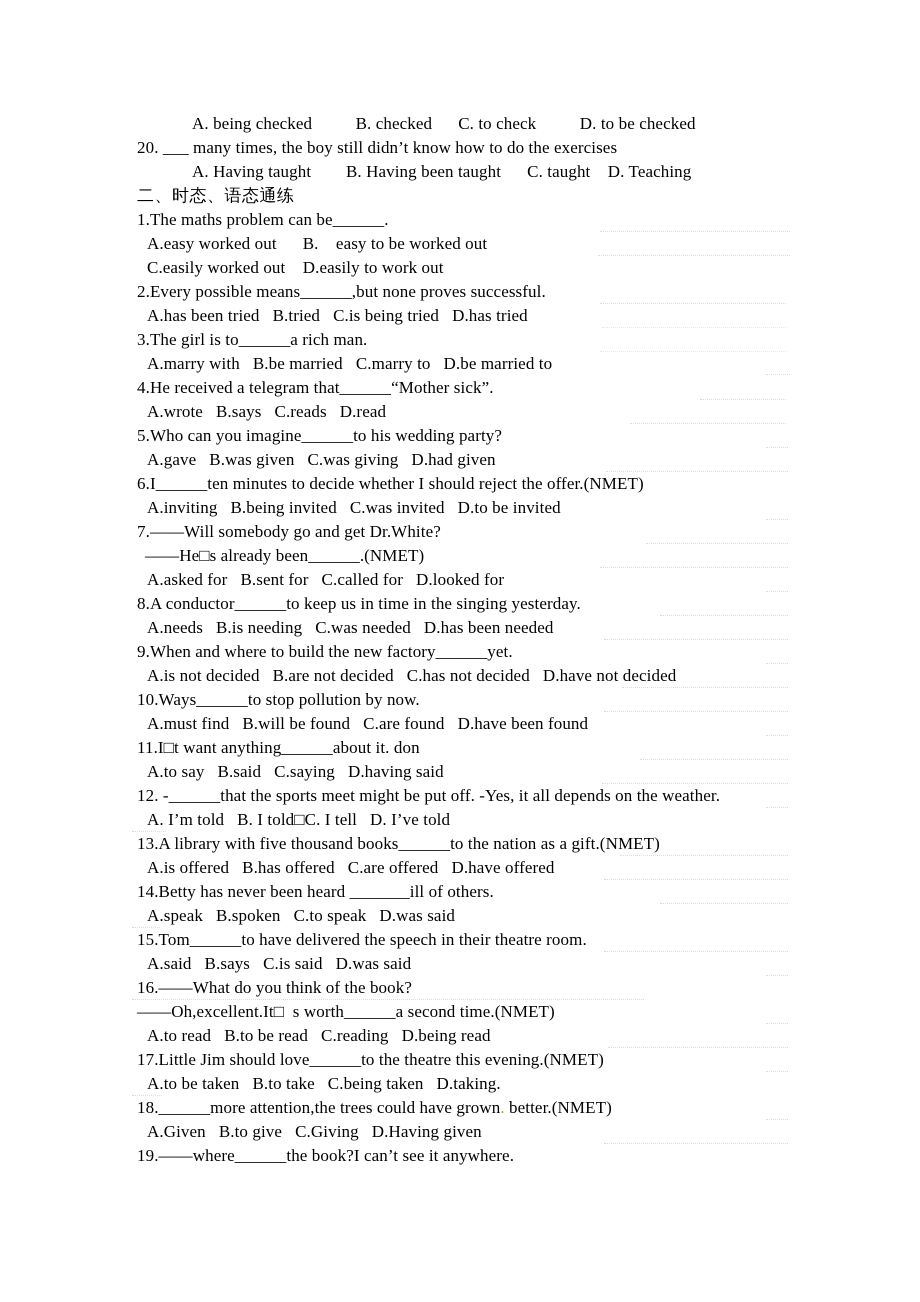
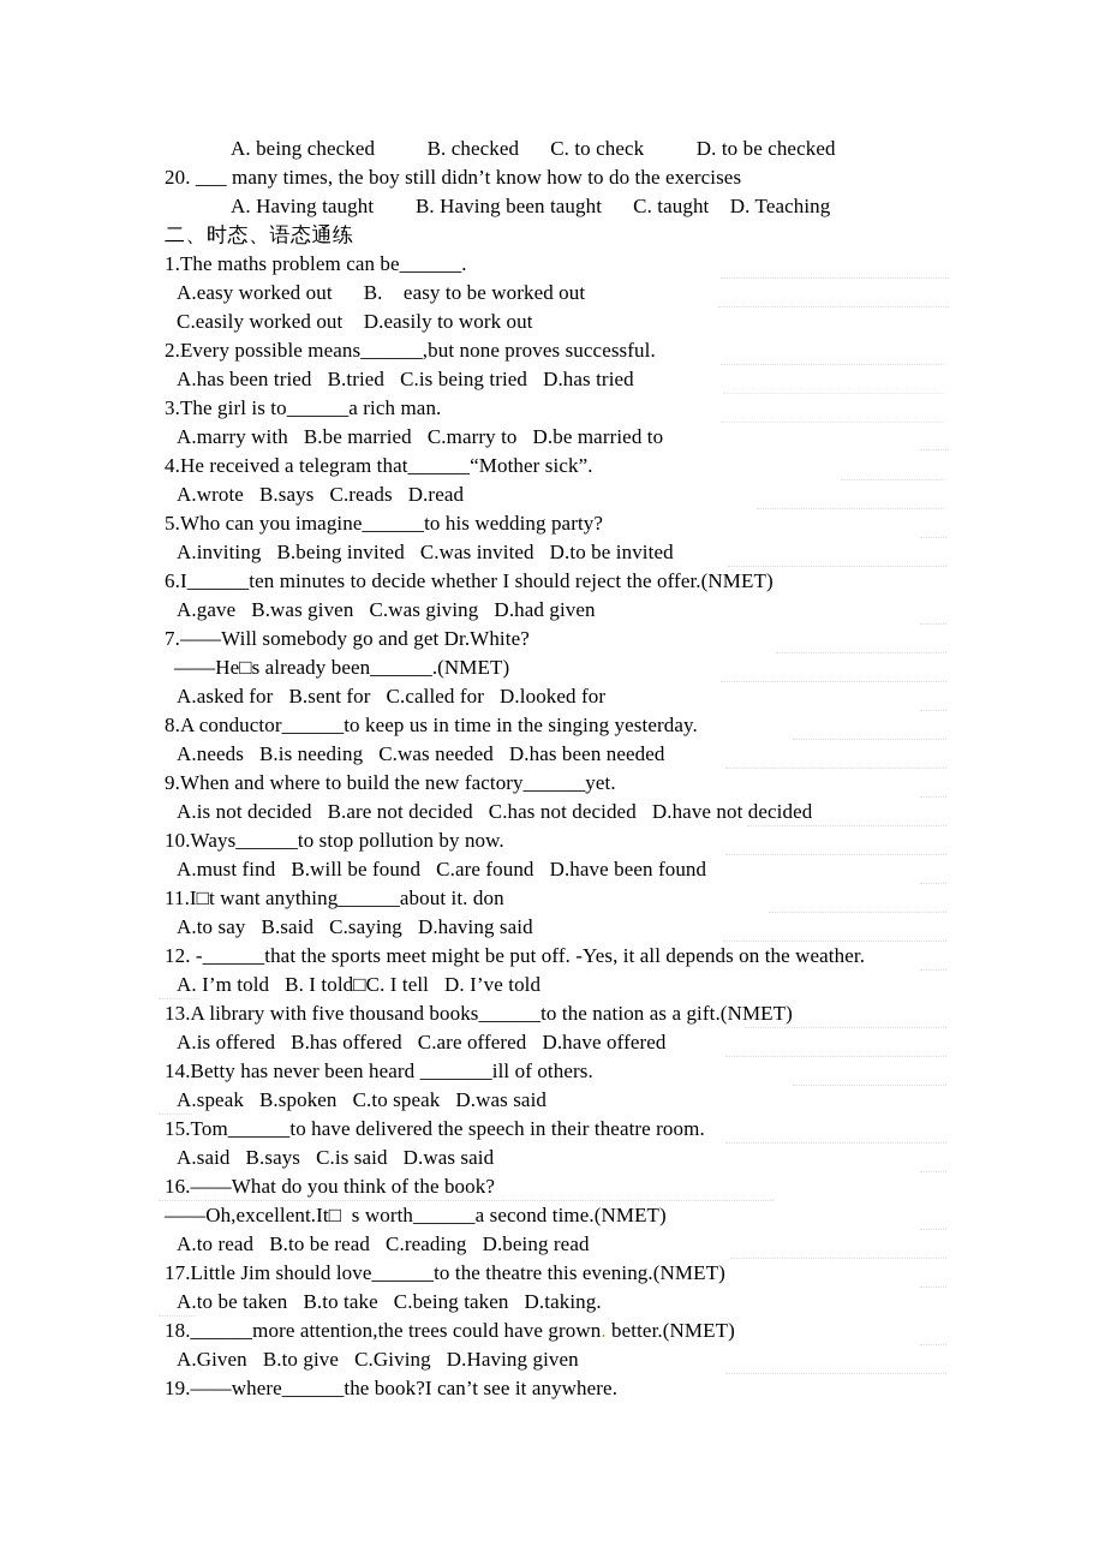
  A. being checked B. checked C. to check D. to be checked
  20. ___ many times, the boy still didn’t know how to do the exercises
  A. Having taught B. Having been taught C. taught D. Teaching
  二、时态、语态通练
  1.The maths problem can be______.
  A.easy worked out B. easy to be worked out
  C.easily worked out D.easily to work out
  2.Every possible means______,but none proves successful.
  A.has been tried B.tried C.is being tried D.has tried
  3.The girl is to______a rich man.
  A.marry with B.be married C.marry to D.be married to
  4.He received a telegram that______“Mother sick”.
  A.wrote B.says C.reads D.read
  5.Who can you imagine______to his wedding party?
- A.gave B.was given C.was giving D.had given
+ A.inviting B.being invited C.was invited D.to be invited
  6.I______ten minutes to decide whether I should reject the offer.(NMET)
- A.inviting B.being invited C.was invited D.to be invited
+ A.gave B.was given C.was giving D.had given
  7.——Will somebody go and get Dr.White?
  ——He□s already been______.(NMET)
  A.asked for B.sent for C.called for D.looked for
  8.A conductor______to keep us in time in the singing yesterday.
  A.needs B.is needing C.was needed D.has been needed
  9.When and where to build the new factory______yet.
  A.is not decided B.are not decided C.has not decided D.have not decided
  10.Ways______to stop pollution by now.
  A.must find B.will be found C.are found D.have been found
  11.I□t want anything______about it. don
  A.to say B.said C.saying D.having said
  12. -______that the sports meet might be put off. -Yes, it all depends on the weather.
  A. I’m told B. I told□C. I tell D. I’ve told
  13.A library with five thousand books______to the nation as a gift.(NMET)
  A.is offered B.has offered C.are offered D.have offered
  14.Betty has never been heard _______ill of others.
  A.speak B.spoken C.to speak D.was said
  15.Tom______to have delivered the speech in their theatre room.
  A.said B.says C.is said D.was said
  16.——What do you think of the book?
  ——Oh,excellent.It□ s worth______a second time.(NMET)
  A.to read B.to be read C.reading D.being read
  17.Little Jim should love______to the theatre this evening.(NMET)
  A.to be taken B.to take C.being taken D.taking.
  18.______more attention,the trees could have grown. better.(NMET)
  A.Given B.to give C.Giving D.Having given
  19.——where______the book?I can’t see it anywhere.
